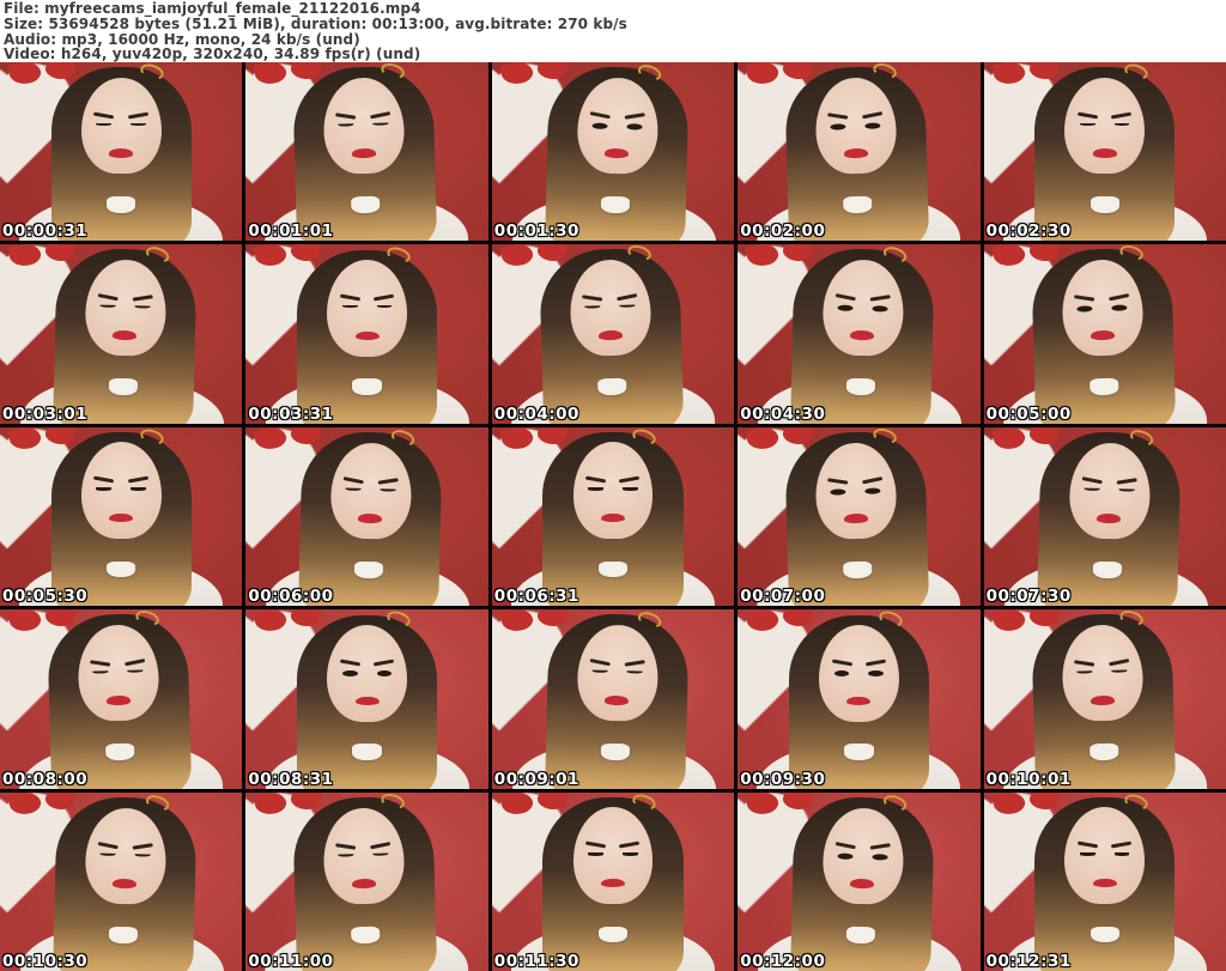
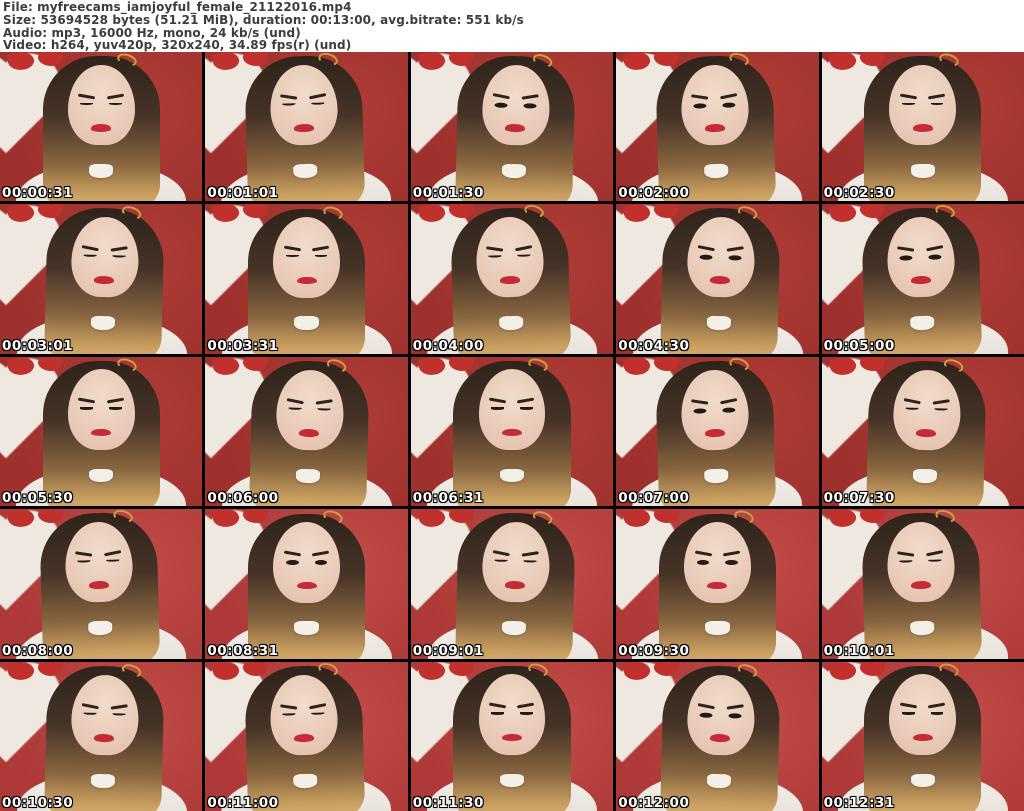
  File: myfreecams_iamjoyful_female_21122016.mp4
- Size: 53694528 bytes (51.21 MiB), duration: 00:13:00, avg.bitrate: 270 kb/s
+ Size: 53694528 bytes (51.21 MiB), duration: 00:13:00, avg.bitrate: 551 kb/s
  Audio: mp3, 16000 Hz, mono, 24 kb/s (und)
  Video: h264, yuv420p, 320x240, 34.89 fps(r) (und)
  00:00:31
  00:01:01
  00:01:30
  00:02:00
  00:02:30
  00:03:01
  00:03:31
  00:04:00
  00:04:30
  00:05:00
  00:05:30
  00:06:00
  00:06:31
  00:07:00
  00:07:30
  00:08:00
  00:08:31
  00:09:01
  00:09:30
  00:10:01
  00:10:30
  00:11:00
  00:11:30
  00:12:00
  00:12:31
